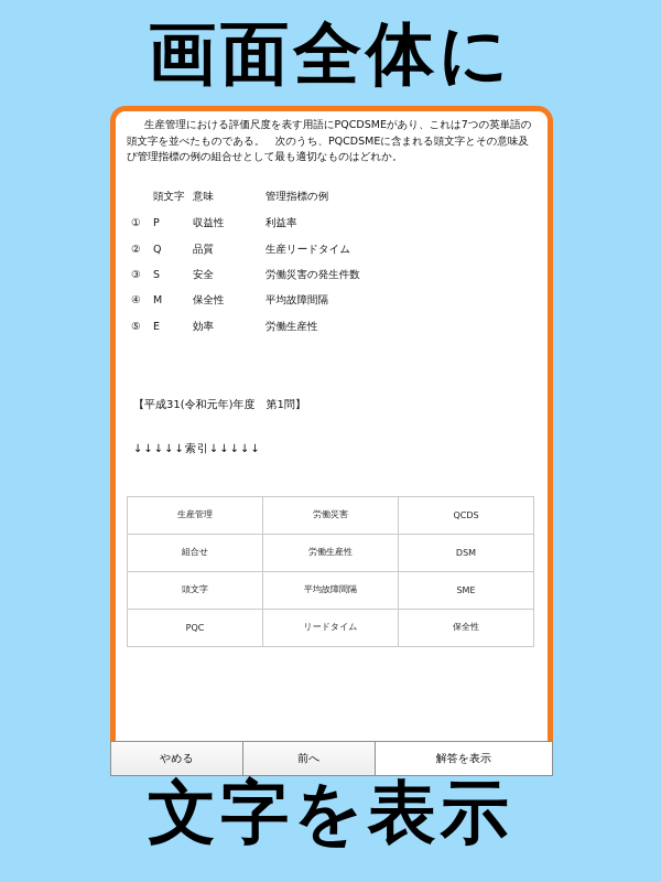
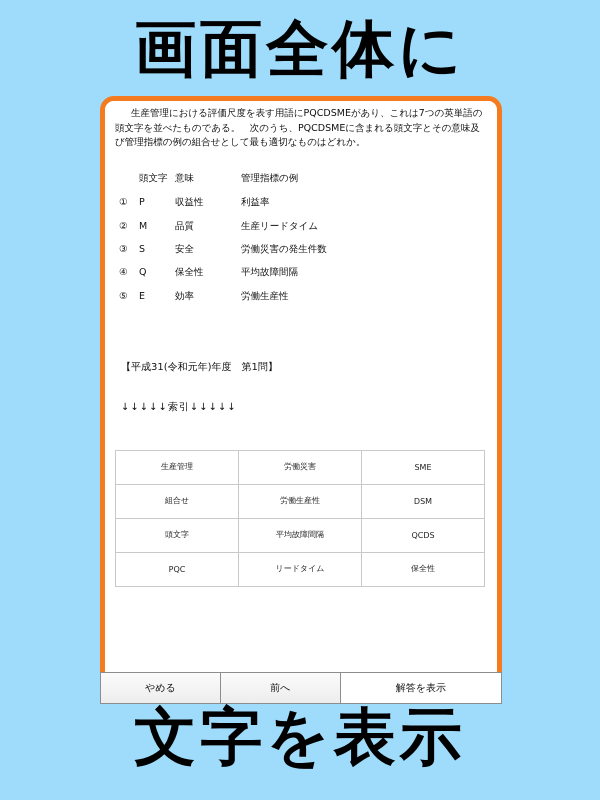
  画面全体に
  生産管理における評価尺度を表す用語にPQCDSMEがあり、これは7つの英単語の頭文字を並べたものである。 次のうち、PQCDSMEに含まれる頭文字とその意味及び管理指標の例の組合せとして最も適切なものはどれか。
  	頭文字	意味	管理指標の例
  ①	P	収益性	利益率
- ②	Q	品質	生産リードタイム
+ ②	M	品質	生産リードタイム
  ③	S	安全	労働災害の発生件数
- ④	M	保全性	平均故障間隔
+ ④	Q	保全性	平均故障間隔
  ⑤	E	効率	労働生産性
  【平成31(令和元年)年度 第1問】
  ↓↓↓↓↓索引↓↓↓↓↓
- 生産管理	労働災害	QCDS
+ 生産管理	労働災害	SME
  組合せ	労働生産性	DSM
- 頭文字	平均故障間隔	SME
+ 頭文字	平均故障間隔	QCDS
  PQC	リードタイム	保全性
  やめる
  前へ
  解答を表示
  文字を表示
